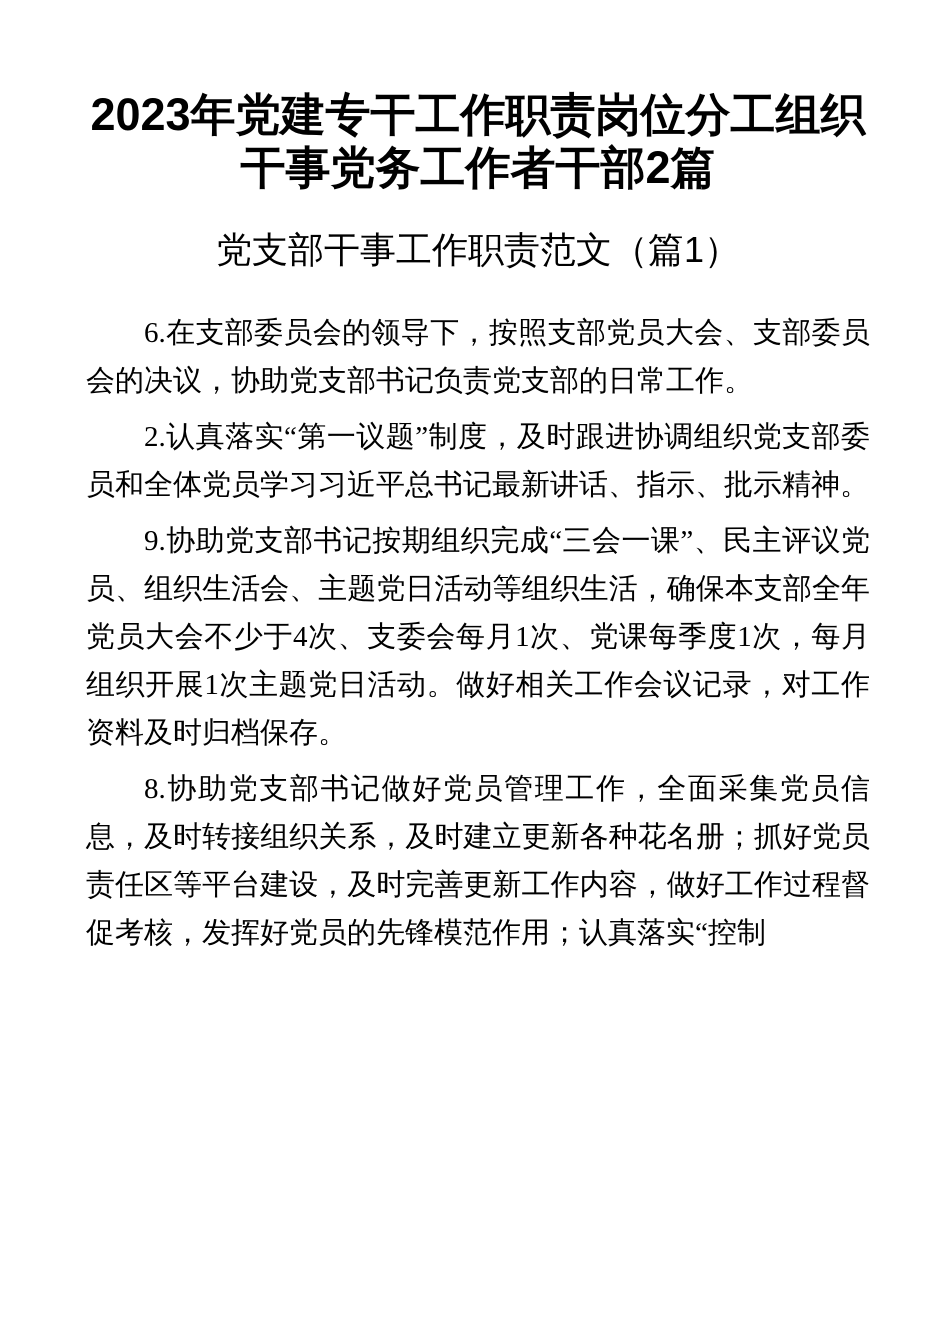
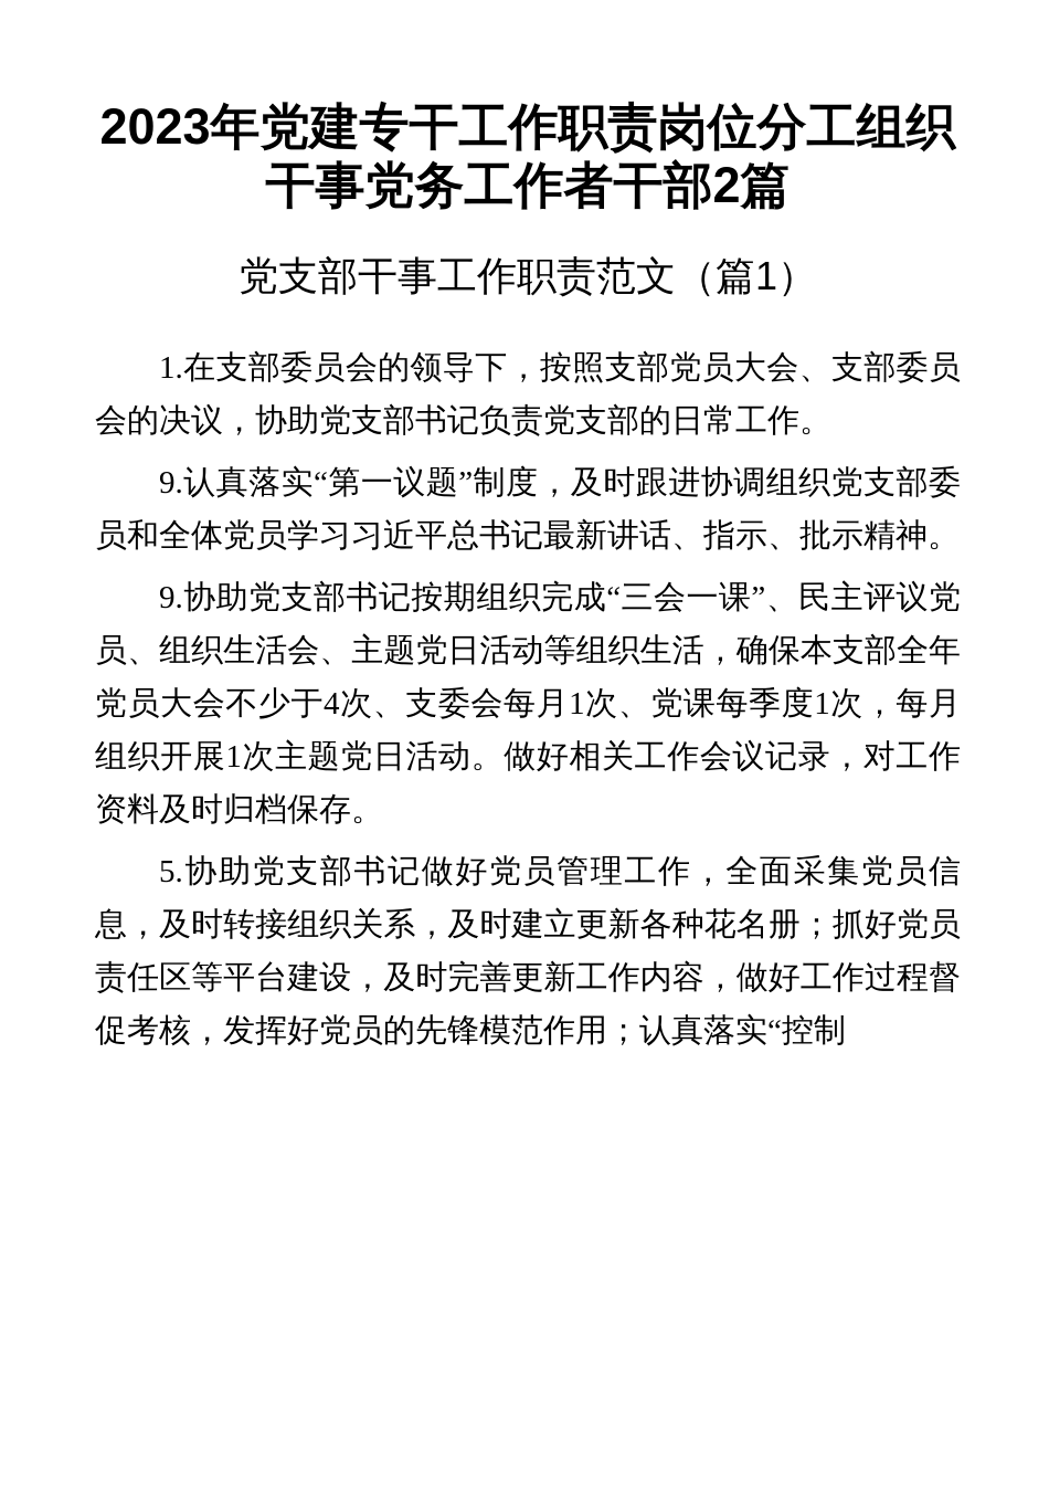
  2023年党建专干工作职责岗位分工组织
  干事党务工作者干部2篇
  党支部干事工作职责范文（篇1）
- 6.在支部委员会的领导下，按照支部党员大会、支部委员会的决议，协助党支部书记负责党支部的日常工作。
+ 1.在支部委员会的领导下，按照支部党员大会、支部委员会的决议，协助党支部书记负责党支部的日常工作。
- 2.认真落实“第一议题”制度，及时跟进协调组织党支部委员和全体党员学习习近平总书记最新讲话、指示、批示精神。
+ 9.认真落实“第一议题”制度，及时跟进协调组织党支部委员和全体党员学习习近平总书记最新讲话、指示、批示精神。
  9.协助党支部书记按期组织完成“三会一课”、民主评议党员、组织生活会、主题党日活动等组织生活，确保本支部全年党员大会不少于4次、支委会每月1次、党课每季度1次，每月组织开展1次主题党日活动。做好相关工作会议记录，对工作资料及时归档保存。
- 8.协助党支部书记做好党员管理工作，全面采集党员信息，及时转接组织关系，及时建立更新各种花名册；抓好党员责任区等平台建设，及时完善更新工作内容，做好工作过程督促考核，发挥好党员的先锋模范作用；认真落实“控制
+ 5.协助党支部书记做好党员管理工作，全面采集党员信息，及时转接组织关系，及时建立更新各种花名册；抓好党员责任区等平台建设，及时完善更新工作内容，做好工作过程督促考核，发挥好党员的先锋模范作用；认真落实“控制
